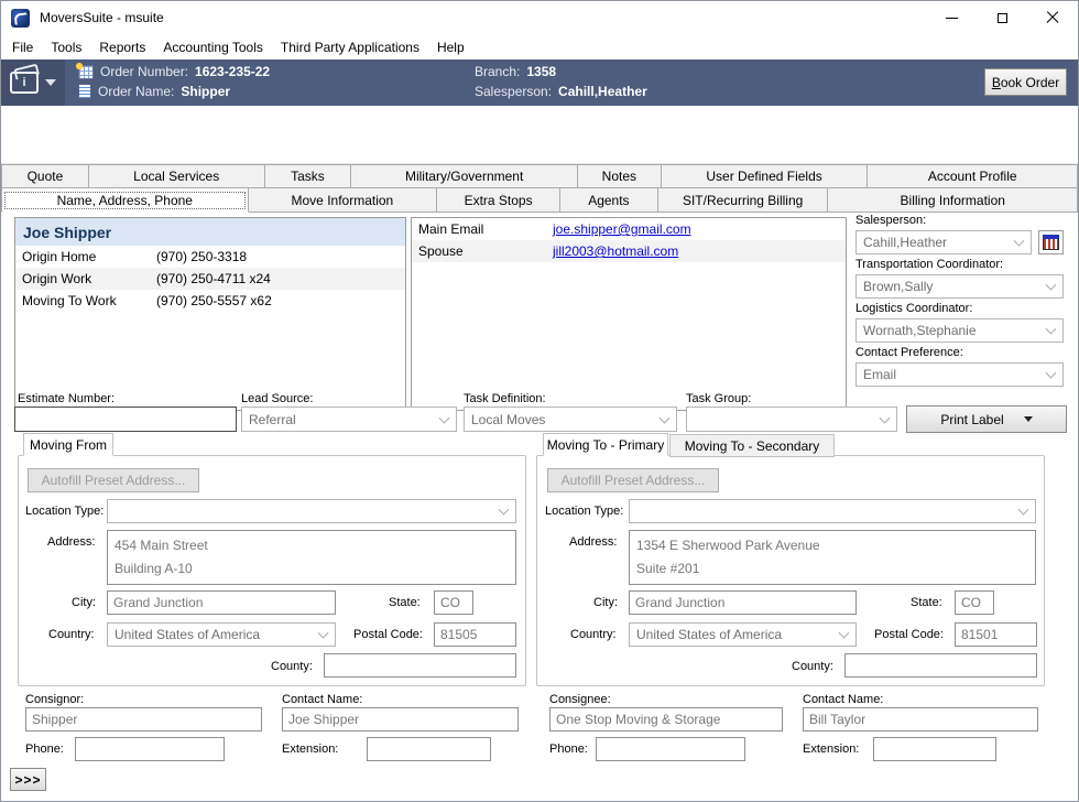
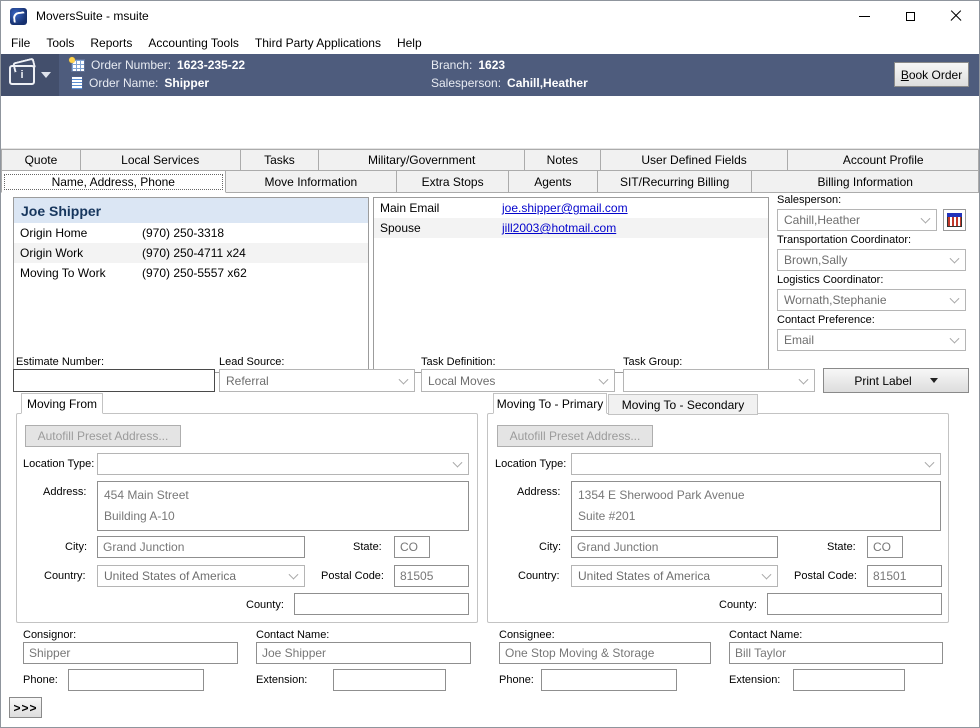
  MoversSuite - msuite
  File
  Tools
  Reports
  Accounting Tools
  Third Party Applications
  Help
  i
  Order Number:
  1623-235-22
  Order Name:
  Shipper
  Branch:
- 1358
+ 1623
  Salesperson:
  Cahill,Heather
  B
  ook Order
  Quote
  Local Services
  Tasks
  Military/Government
  Notes
  User Defined Fields
  Account Profile
  Name, Address, Phone
  Move Information
  Extra Stops
  Agents
  SIT/Recurring Billing
  Billing Information
  Joe Shipper
  Origin Home
  (970) 250-3318
  Origin Work
  (970) 250-4711 x24
  Moving To Work
  (970) 250-5557 x62
  Main Email
  joe.shipper@gmail.com
  Spouse
  jill2003@hotmail.com
  Salesperson:
  Cahill,Heather
  Transportation Coordinator:
  Brown,Sally
  Logistics Coordinator:
  Wornath,Stephanie
  Contact Preference:
  Email
  Estimate Number:
  Lead Source:
  Referral
  Task Definition:
  Local Moves
  Task Group:
  Print Label
  Moving From
  Autofill Preset Address...
  Location Type:
  Address:
  454 Main Street
  Building A-10
  City:
  Grand Junction
  State:
  CO
  Country:
  United States of America
  Postal Code:
  81505
  County:
  Moving To - Primary
  Moving To - Secondary
  Autofill Preset Address...
  Location Type:
  Address:
  1354 E Sherwood Park Avenue
  Suite #201
  City:
  Grand Junction
  State:
  CO
  Country:
  United States of America
  Postal Code:
  81501
  County:
  Consignor:
  Shipper
  Contact Name:
  Joe Shipper
  Phone:
  Extension:
  Consignee:
  One Stop Moving & Storage
  Contact Name:
  Bill Taylor
  Phone:
  Extension:
  >>>
